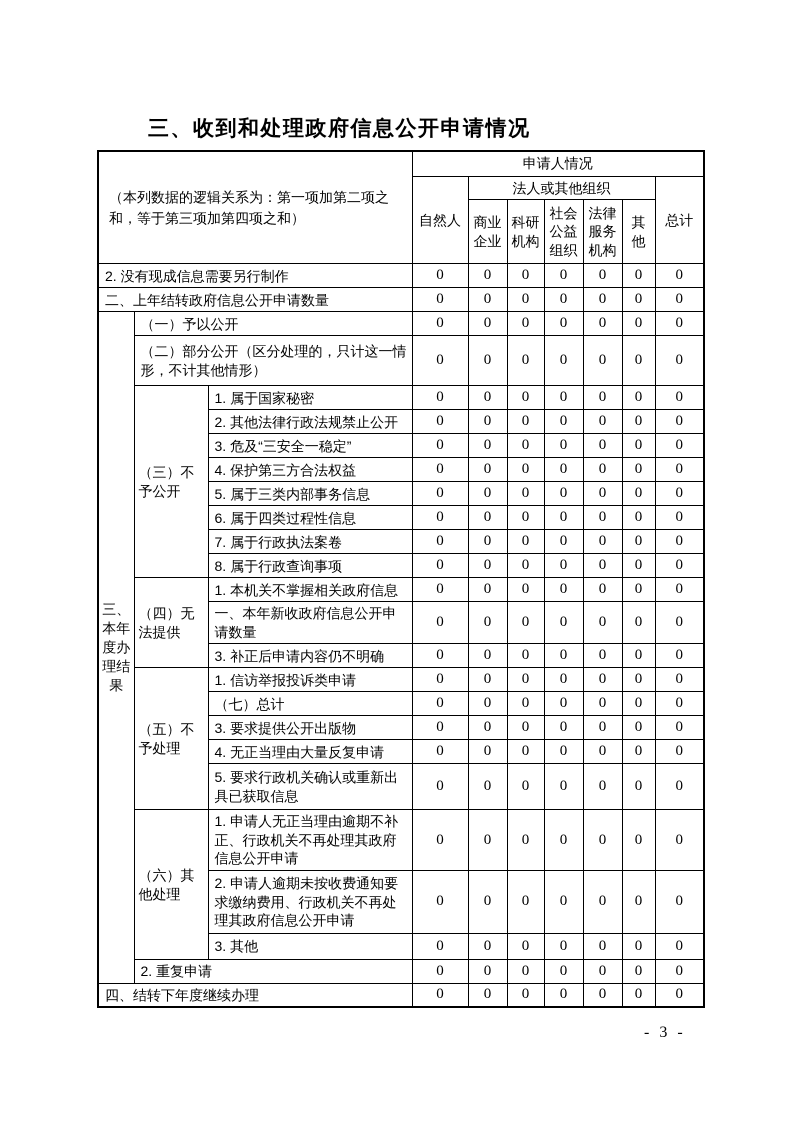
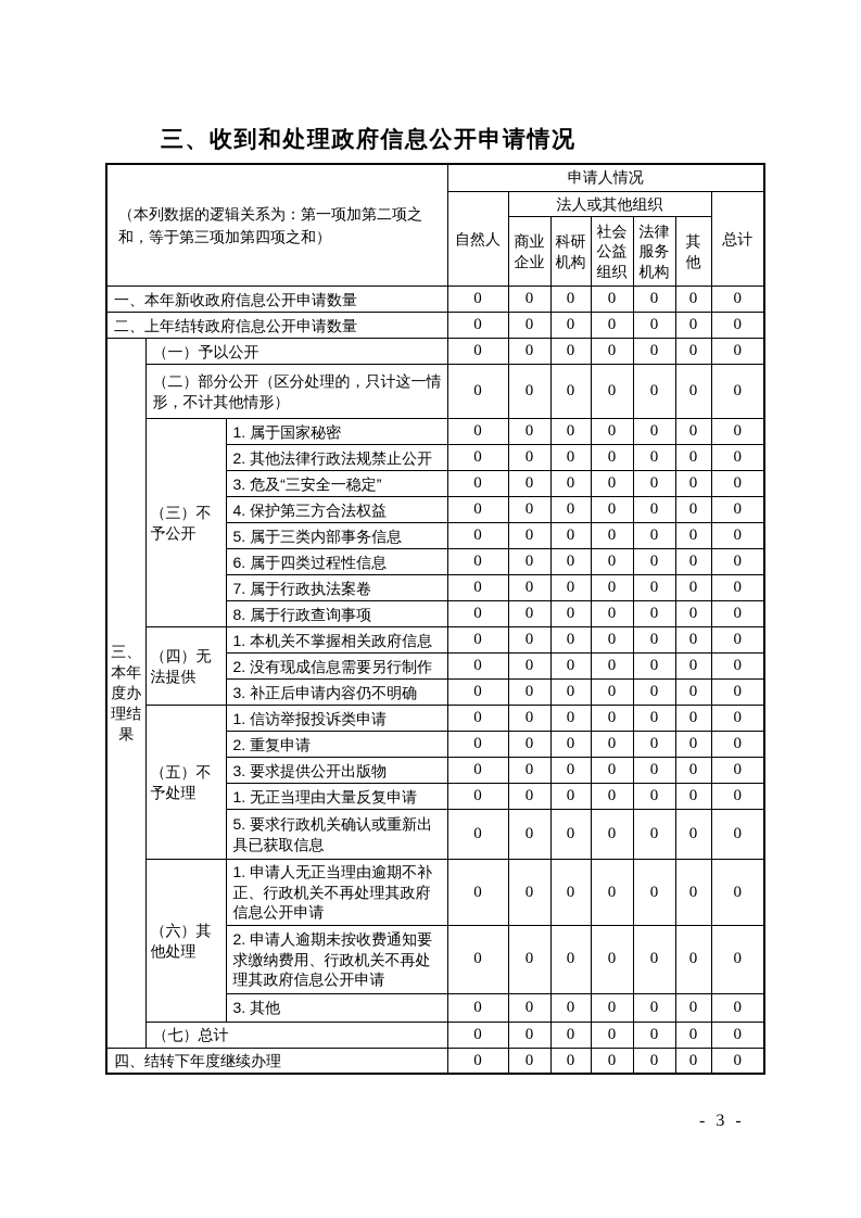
  三、收到和处理政府信息公开申请情况
  （本列数据的逻辑关系为：第一项加第二项之和，等于第三项加第四项之和）	申请人情况
  自然人	法人或其他组织	总计
  商业企业	科研机构	社会公益组织	法律服务机构	其他
- 2. 没有现成信息需要另行制作	0	0	0	0	0	0	0
+ 一、本年新收政府信息公开申请数量	0	0	0	0	0	0	0
  二、上年结转政府信息公开申请数量	0	0	0	0	0	0	0
  三、本年度办理结果	（一）予以公开	0	0	0	0	0	0	0
  （二）部分公开（区分处理的，只计这一情形，不计其他情形）	0	0	0	0	0	0	0
  （三）不予公开	1. 属于国家秘密	0	0	0	0	0	0	0
  2. 其他法律行政法规禁止公开	0	0	0	0	0	0	0
  3. 危及“三安全一稳定”	0	0	0	0	0	0	0
  4. 保护第三方合法权益	0	0	0	0	0	0	0
  5. 属于三类内部事务信息	0	0	0	0	0	0	0
  6. 属于四类过程性信息	0	0	0	0	0	0	0
  7. 属于行政执法案卷	0	0	0	0	0	0	0
  8. 属于行政查询事项	0	0	0	0	0	0	0
  （四）无法提供	1. 本机关不掌握相关政府信息	0	0	0	0	0	0	0
- 一、本年新收政府信息公开申请数量	0	0	0	0	0	0	0
+ 2. 没有现成信息需要另行制作	0	0	0	0	0	0	0
  3. 补正后申请内容仍不明确	0	0	0	0	0	0	0
  （五）不予处理	1. 信访举报投诉类申请	0	0	0	0	0	0	0
- （七）总计	0	0	0	0	0	0	0
+ 2. 重复申请	0	0	0	0	0	0	0
  3. 要求提供公开出版物	0	0	0	0	0	0	0
- 4. 无正当理由大量反复申请	0	0	0	0	0	0	0
+ 1. 无正当理由大量反复申请	0	0	0	0	0	0	0
  5. 要求行政机关确认或重新出具已获取信息	0	0	0	0	0	0	0
  （六）其他处理	1. 申请人无正当理由逾期不补正、行政机关不再处理其政府信息公开申请	0	0	0	0	0	0	0
  2. 申请人逾期未按收费通知要求缴纳费用、行政机关不再处理其政府信息公开申请	0	0	0	0	0	0	0
  3. 其他	0	0	0	0	0	0	0
- 2. 重复申请	0	0	0	0	0	0	0
+ （七）总计	0	0	0	0	0	0	0
  四、结转下年度继续办理	0	0	0	0	0	0	0
  - 3 -
